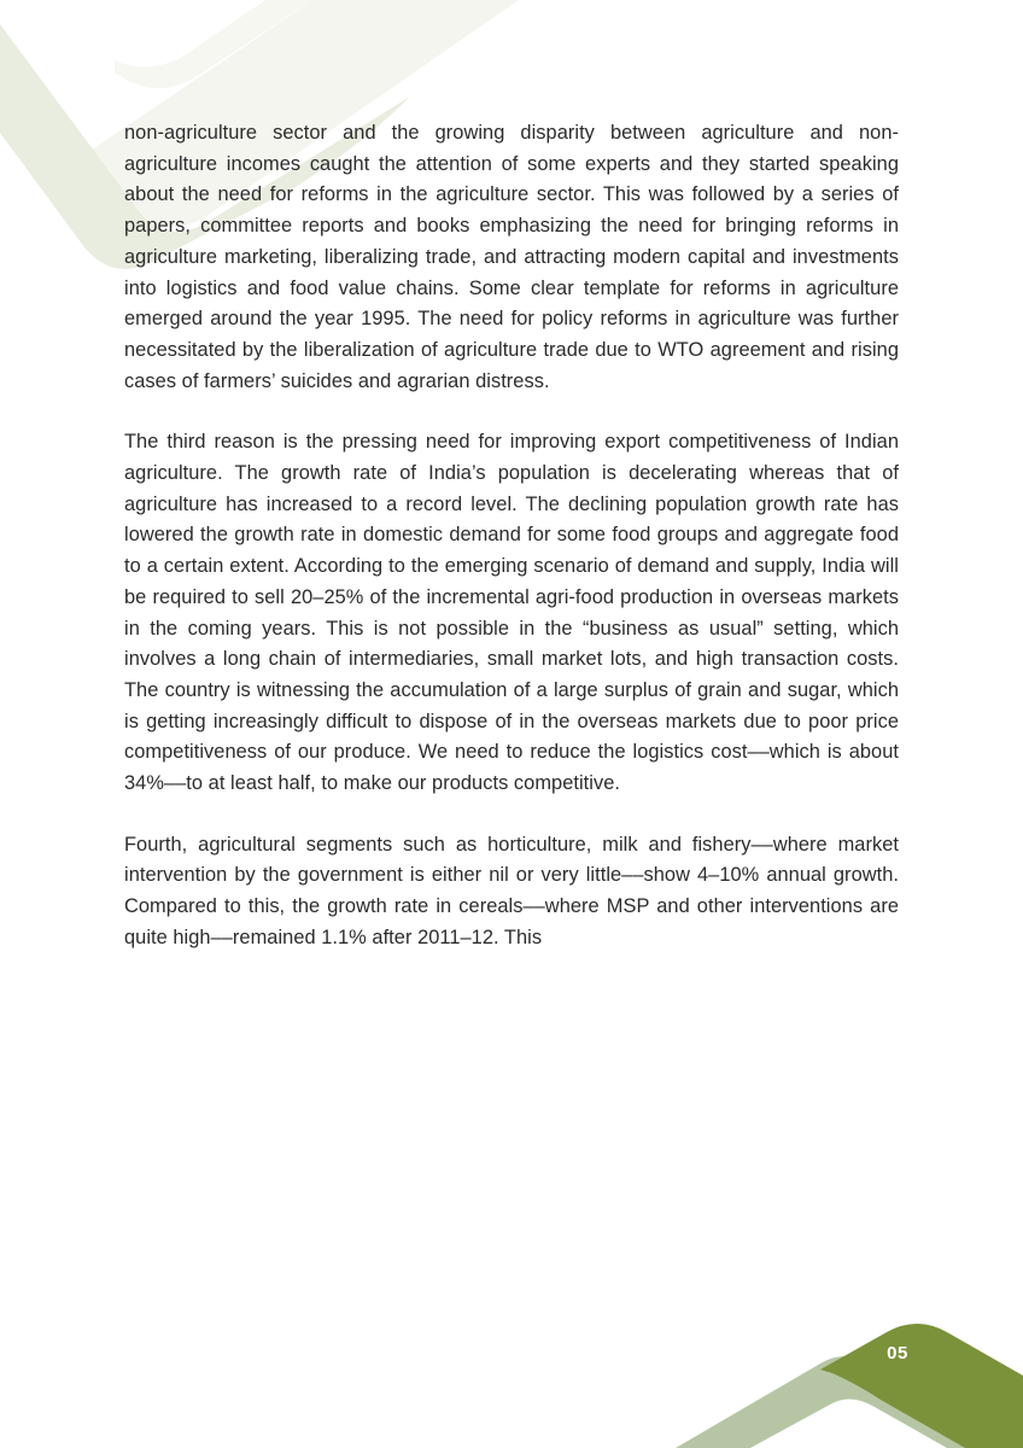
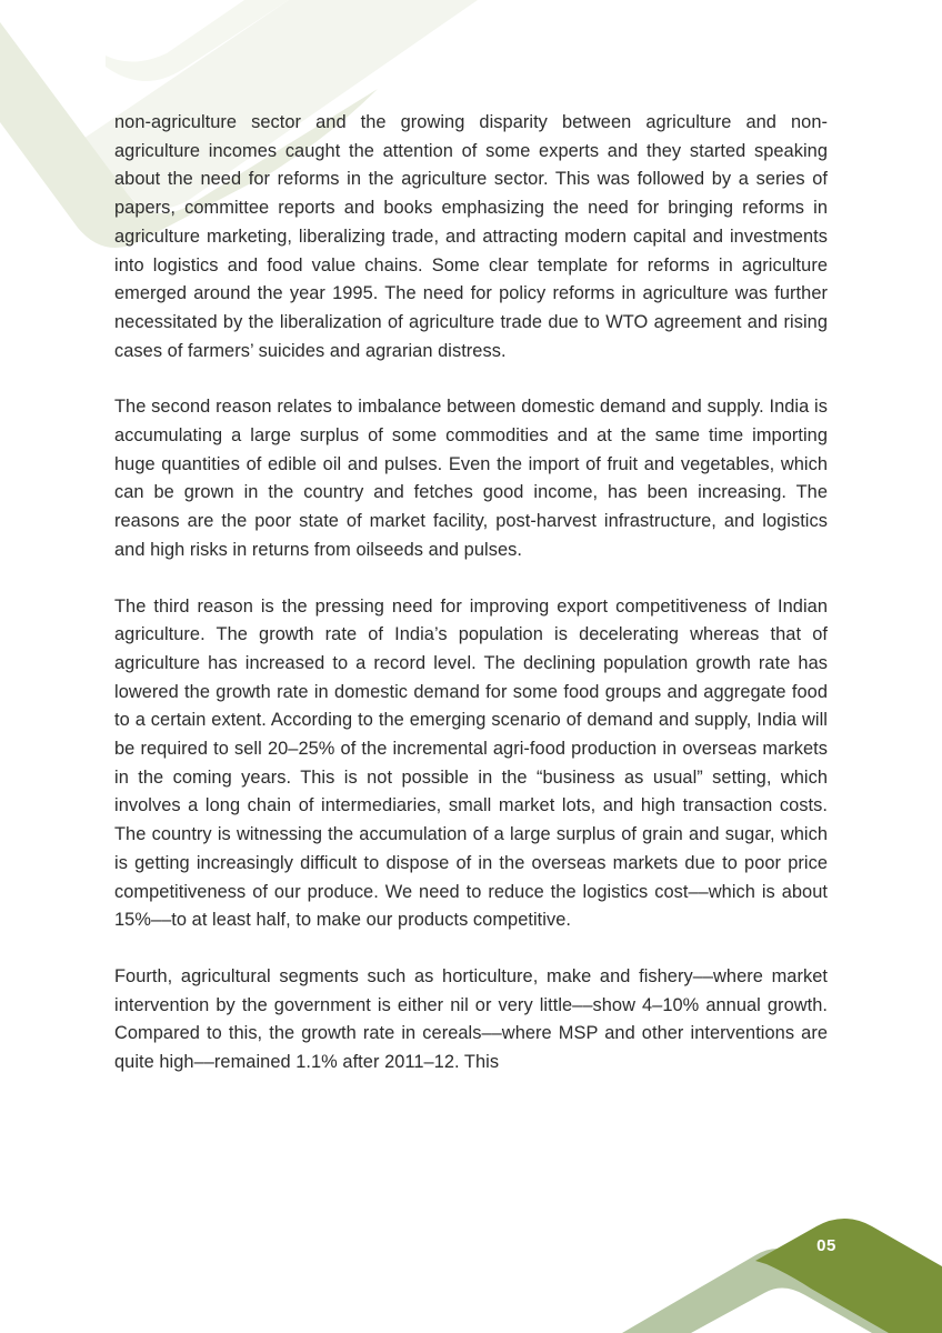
  non-agriculture sector and the growing disparity between agriculture and non-agriculture incomes caught the attention of some experts and they started speaking about the need for reforms in the agriculture sector. This was followed by a series of papers, committee reports and books emphasizing the need for bringing reforms in agriculture marketing, liberalizing trade, and attracting modern capital and investments into logistics and food value chains. Some clear template for reforms in agriculture emerged around the year 1995. The need for policy reforms in agriculture was further necessitated by the liberalization of agriculture trade due to WTO agreement and rising cases of farmers’ suicides and agrarian distress.
+ The second reason relates to imbalance between domestic demand and supply. India is accumulating a large surplus of some commodities and at the same time importing huge quantities of edible oil and pulses. Even the import of fruit and vegetables, which can be grown in the country and fetches good income, has been increasing. The reasons are the poor state of market facility, post-harvest infrastructure, and logistics and high risks in returns from oilseeds and pulses.
- The third reason is the pressing need for improving export competitiveness of Indian agriculture. The growth rate of India’s population is decelerating whereas that of agriculture has increased to a record level. The declining population growth rate has lowered the growth rate in domestic demand for some food groups and aggregate food to a certain extent. According to the emerging scenario of demand and supply, India will be required to sell 20–25% of the incremental agri-food production in overseas markets in the coming years. This is not possible in the “business as usual” setting, which involves a long chain of intermediaries, small market lots, and high transaction costs. The country is witnessing the accumulation of a large surplus of grain and sugar, which is getting increasingly difficult to dispose of in the overseas markets due to poor price competitiveness of our produce. We need to reduce the logistics cost––which is about 34%––to at least half, to make our products competitive.
+ The third reason is the pressing need for improving export competitiveness of Indian agriculture. The growth rate of India’s population is decelerating whereas that of agriculture has increased to a record level. The declining population growth rate has lowered the growth rate in domestic demand for some food groups and aggregate food to a certain extent. According to the emerging scenario of demand and supply, India will be required to sell 20–25% of the incremental agri-food production in overseas markets in the coming years. This is not possible in the “business as usual” setting, which involves a long chain of intermediaries, small market lots, and high transaction costs. The country is witnessing the accumulation of a large surplus of grain and sugar, which is getting increasingly difficult to dispose of in the overseas markets due to poor price competitiveness of our produce. We need to reduce the logistics cost––which is about 15%––to at least half, to make our products competitive.
- Fourth, agricultural segments such as horticulture, milk and fishery––where market intervention by the government is either nil or very little––show 4–10% annual growth. Compared to this, the growth rate in cereals––where MSP and other interventions are quite high––remained 1.1% after 2011–12. This
+ Fourth, agricultural segments such as horticulture, make and fishery––where market intervention by the government is either nil or very little––show 4–10% annual growth. Compared to this, the growth rate in cereals––where MSP and other interventions are quite high––remained 1.1% after 2011–12. This
  05
